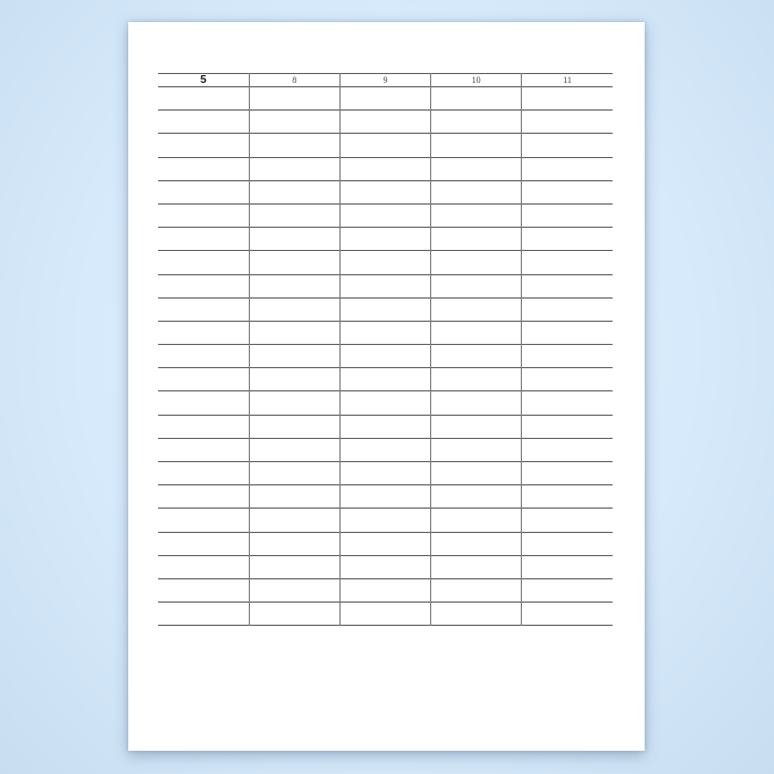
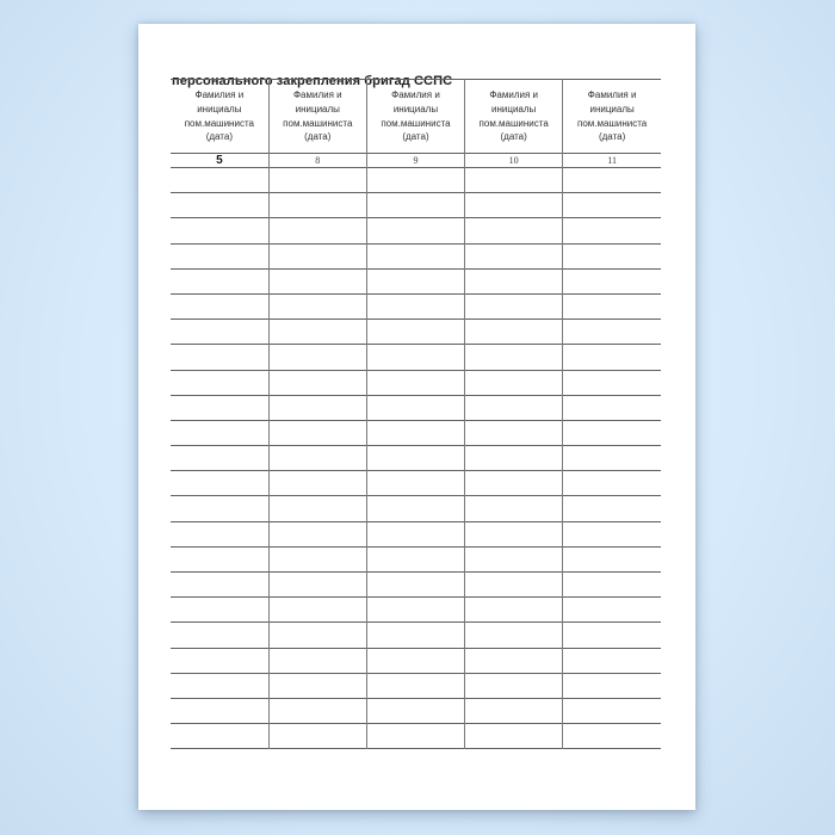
+ персонального закрепления бригад ССПС
+ Фамилия и инициалы пом.машиниста (дата)	Фамилия и инициалы пом.машиниста (дата)	Фамилия и инициалы пом.машиниста (дата)	Фамилия и инициалы пом.машиниста (дата)	Фамилия и инициалы пом.машиниста (дата)
  5	8	9	10	11
